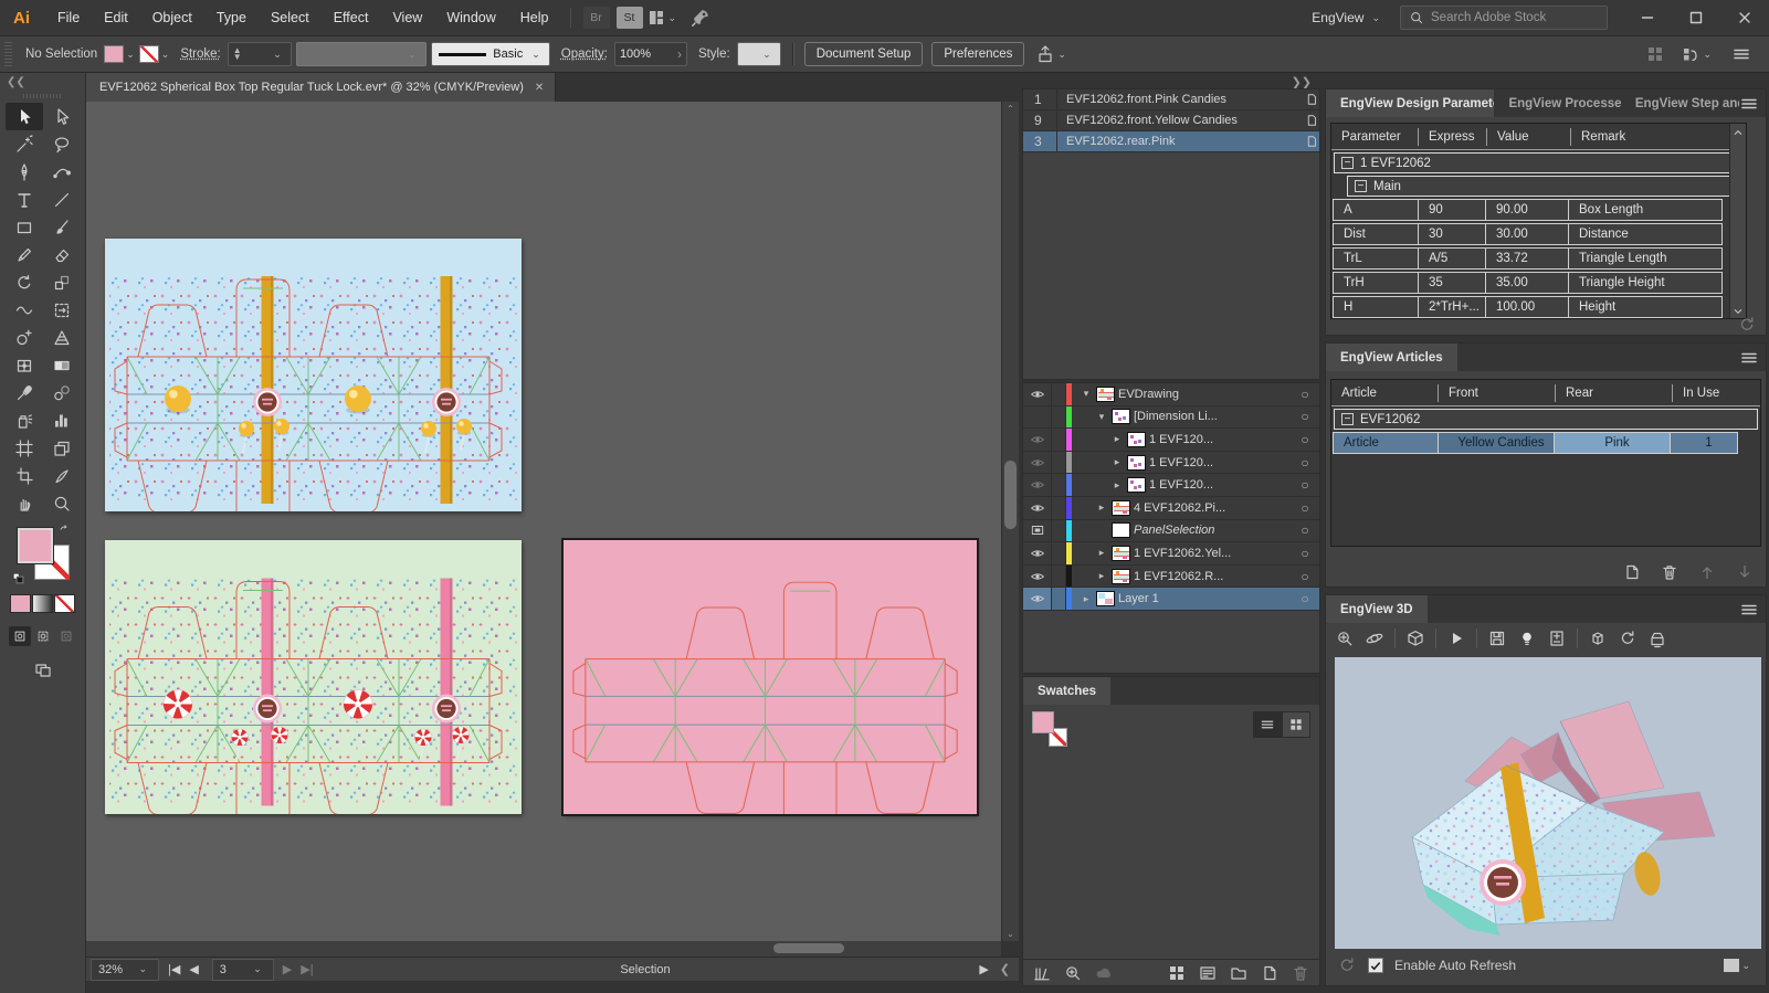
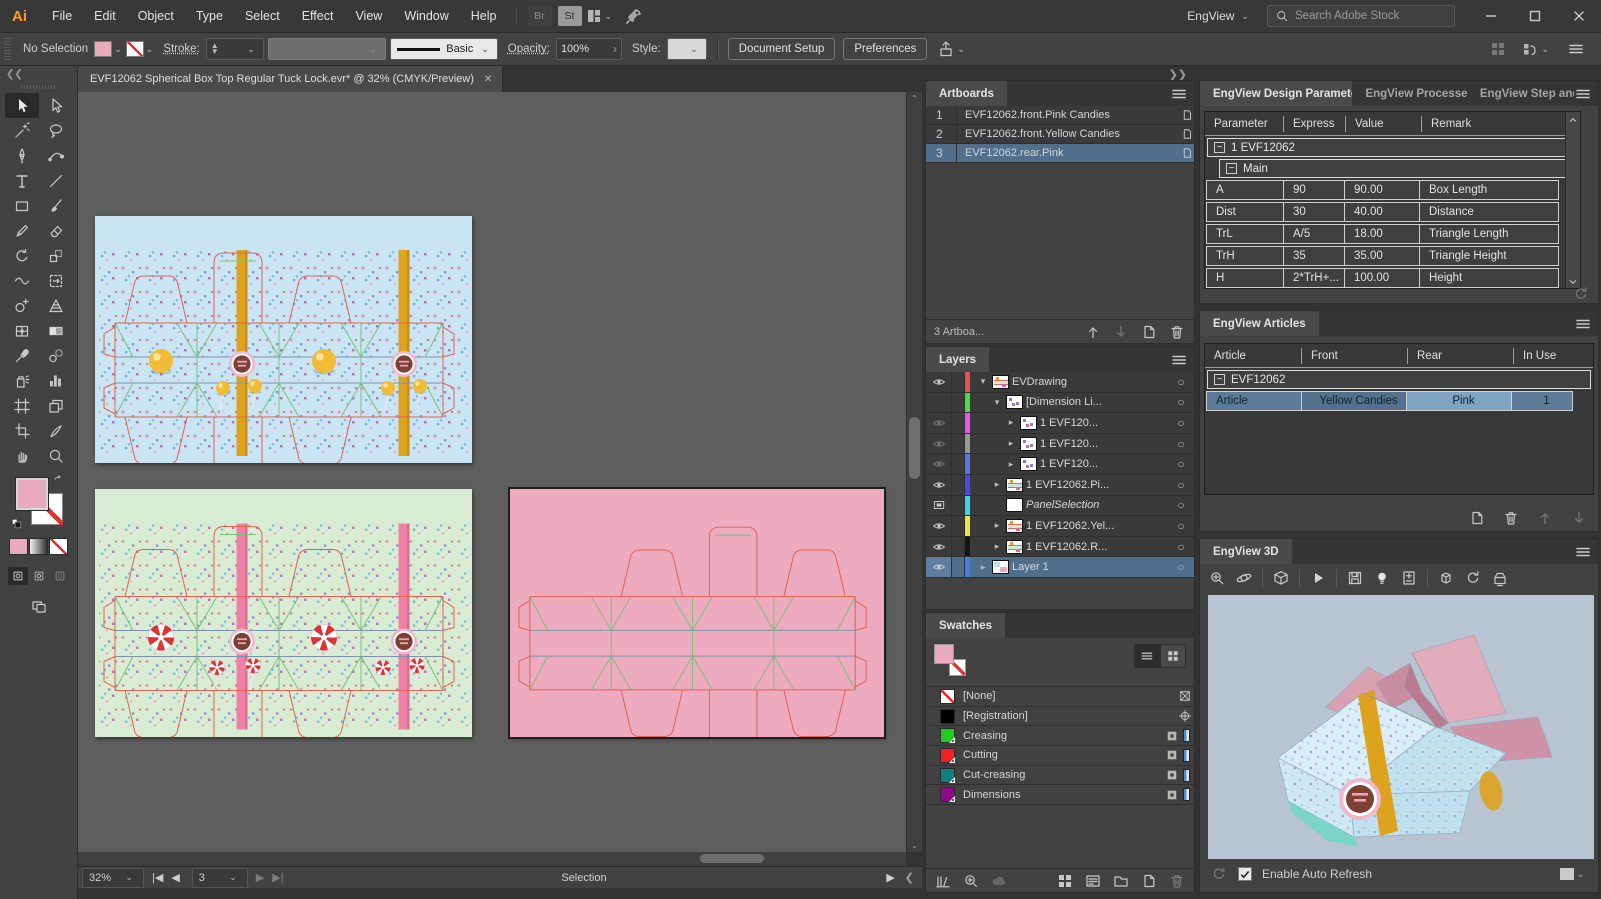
  Ai
  File
  Edit
  Object
  Type
  Select
  Effect
  View
  Window
  Help
  Br
  St
  ⌄
  EngView
  ⌄
  Search Adobe Stock
  No Selection
  ⌄
  ⌄
  Stroke:
  ▲
  ▼
  ⌄
  Basic
  ⌄
  Opacity:
  100%
  ›
  Style:
  ⌄
  Document Setup
  Preferences
  ⌄
  ⌄
  ❮❮
  EVF12062 Spherical Box Top Regular Tuck Lock.evr* @ 32% (CMYK/Preview)
  ✕
  ⌃
  ⌄
  32%
  ⌄
  |◀
  ◀
  3
  ⌄
  ▶
  ▶|
  Selection
  ▶
  ❮
  ❯❯
+ Artboards
  1
  EVF12062.front.Pink Candies
- 9
+ 2
  EVF12062.front.Yellow Candies
  3
  EVF12062.rear.Pink
+ 3 Artboa...
+ Layers
  ▾
  EVDrawing
  ○
  ▾
  [Dimension Li...
  ○
  ▸
  1 EVF120...
  ○
  ▸
  1 EVF120...
  ○
  ▸
  1 EVF120...
  ○
  ▸
- 4 EVF12062.Pi...
+ 1 EVF12062.Pi...
  ○
  PanelSelection
  ○
  ▸
  1 EVF12062.Yel...
  ○
  ▸
  1 EVF12062.R...
  ○
  ▸
  Layer 1
  ○
  Swatches
+ [None]
+ [Registration]
+ Creasing
+ Cutting
+ Cut-creasing
+ Dimensions
  EngView Design Paramet
  EngView Processe
  EngView Step an
  Parameter
  Express
  Value
  Remark
  −
  1 EVF12062
  −
  Main
  A
  90
  90.00
  Box Length
  Dist
  30
- 30.00
+ 40.00
  Distance
  TrL
  A/5
- 33.72
+ 18.00
  Triangle Length
  TrH
  35
  35.00
  Triangle Height
  H
  2*TrH+...
  100.00
  Height
  EngView Articles
  Article
  Front
  Rear
  In Use
  −
  EVF12062
  Article
  Yellow Candies
  Pink
  1
  EngView 3D
  Enable Auto Refresh
  ⌄
